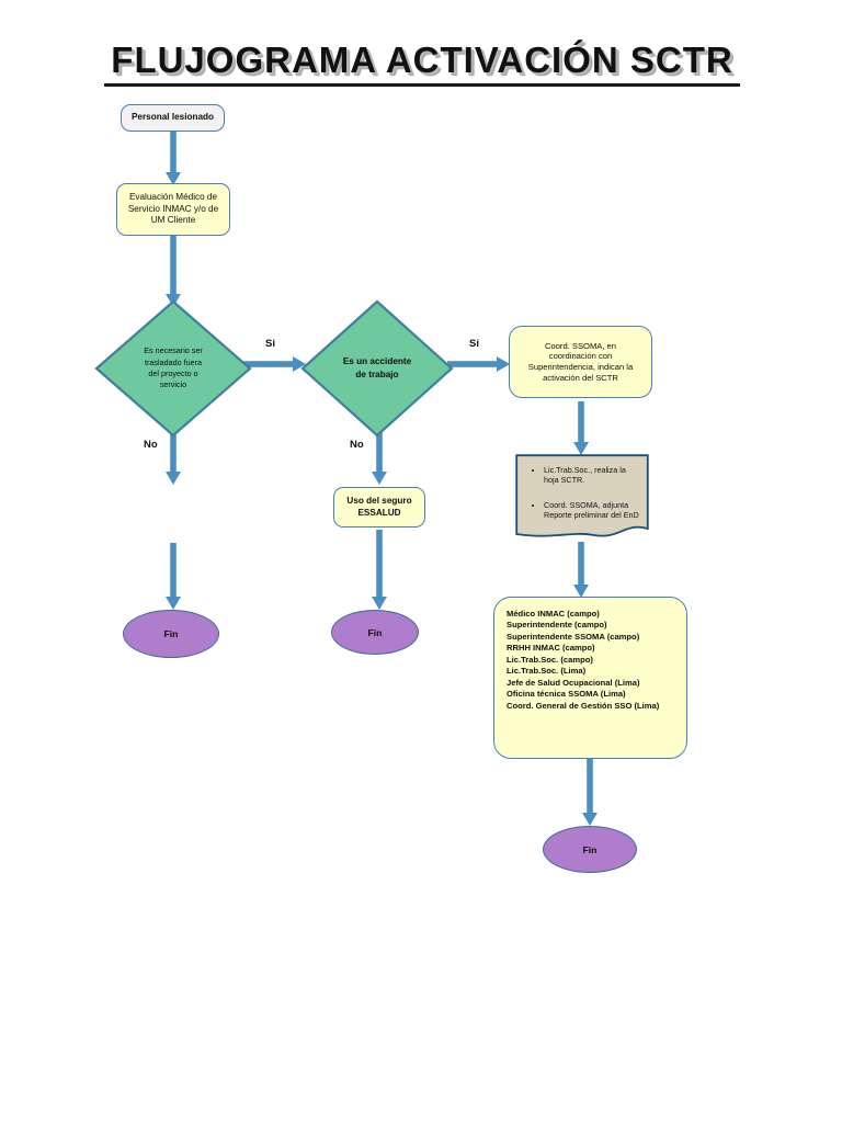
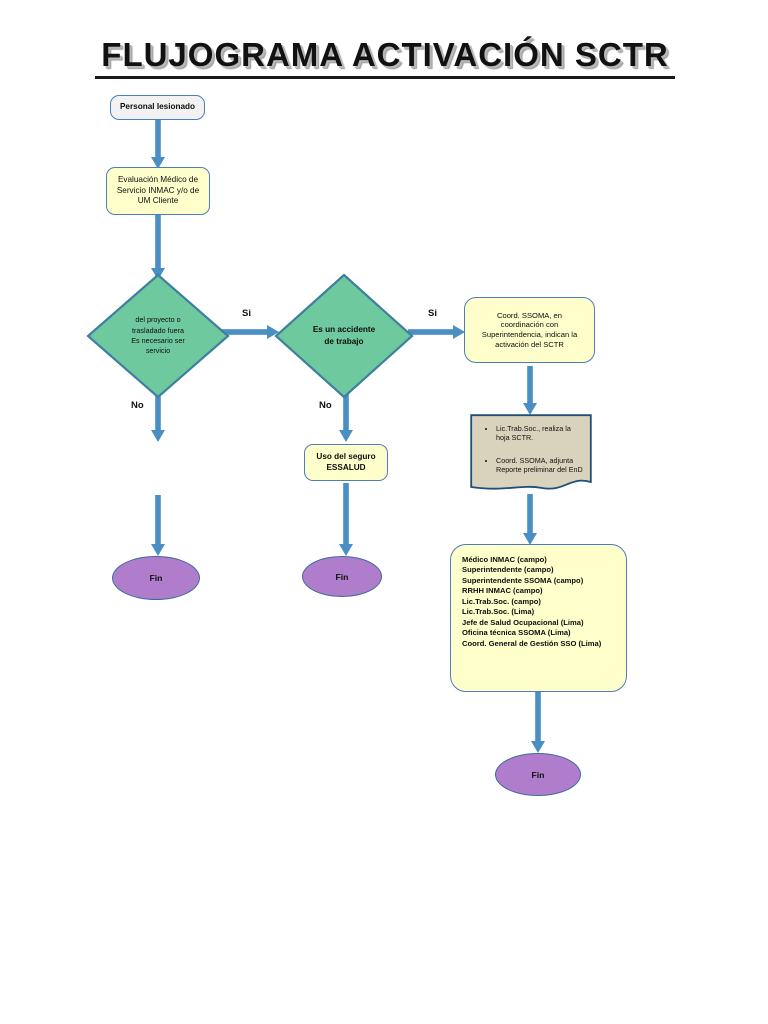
  FLUJOGRAMA ACTIVACIÓN SCTR
  Si
  Si
  No
  No
  Personal lesionado
  Evaluación Médico de
  Servicio INMAC y/o de
  UM Cliente
- Es necesario ser
+ del proyecto o
  trasladado fuera
- del proyecto o
+ Es necesario ser
  servicio
  Es un accidente
  de trabajo
  Coord. SSOMA, en
  coordinación con
  Superintendencia, indican la
  activación del SCTR
  Lic.Trab.Soc., realiza la hoja SCTR.
  Coord. SSOMA, adjunta Reporte preliminar del EnD
  Uso del seguro
  ESSALUD
  Médico INMAC (campo)
  Superintendente (campo)
  Superintendente SSOMA (campo)
  RRHH INMAC (campo)
  Lic.Trab.Soc. (campo)
  Lic.Trab.Soc. (Lima)
  Jefe de Salud Ocupacional (Lima)
  Oficina técnica SSOMA (Lima)
  Coord. General de Gestión SSO (Lima)
  Fin
  Fin
  Fin
